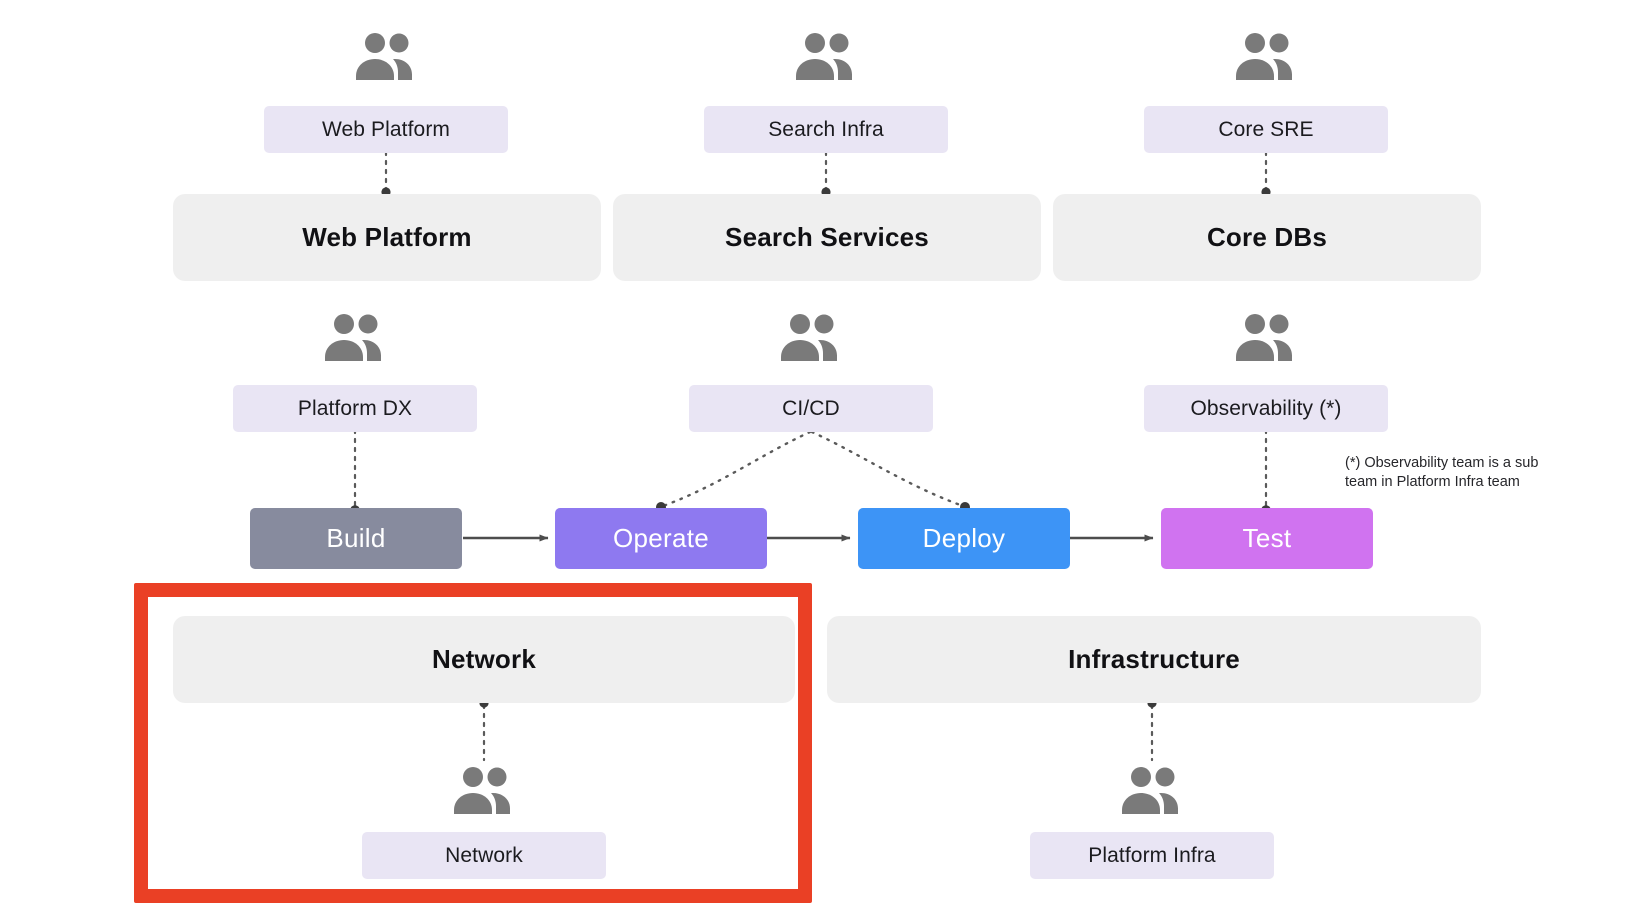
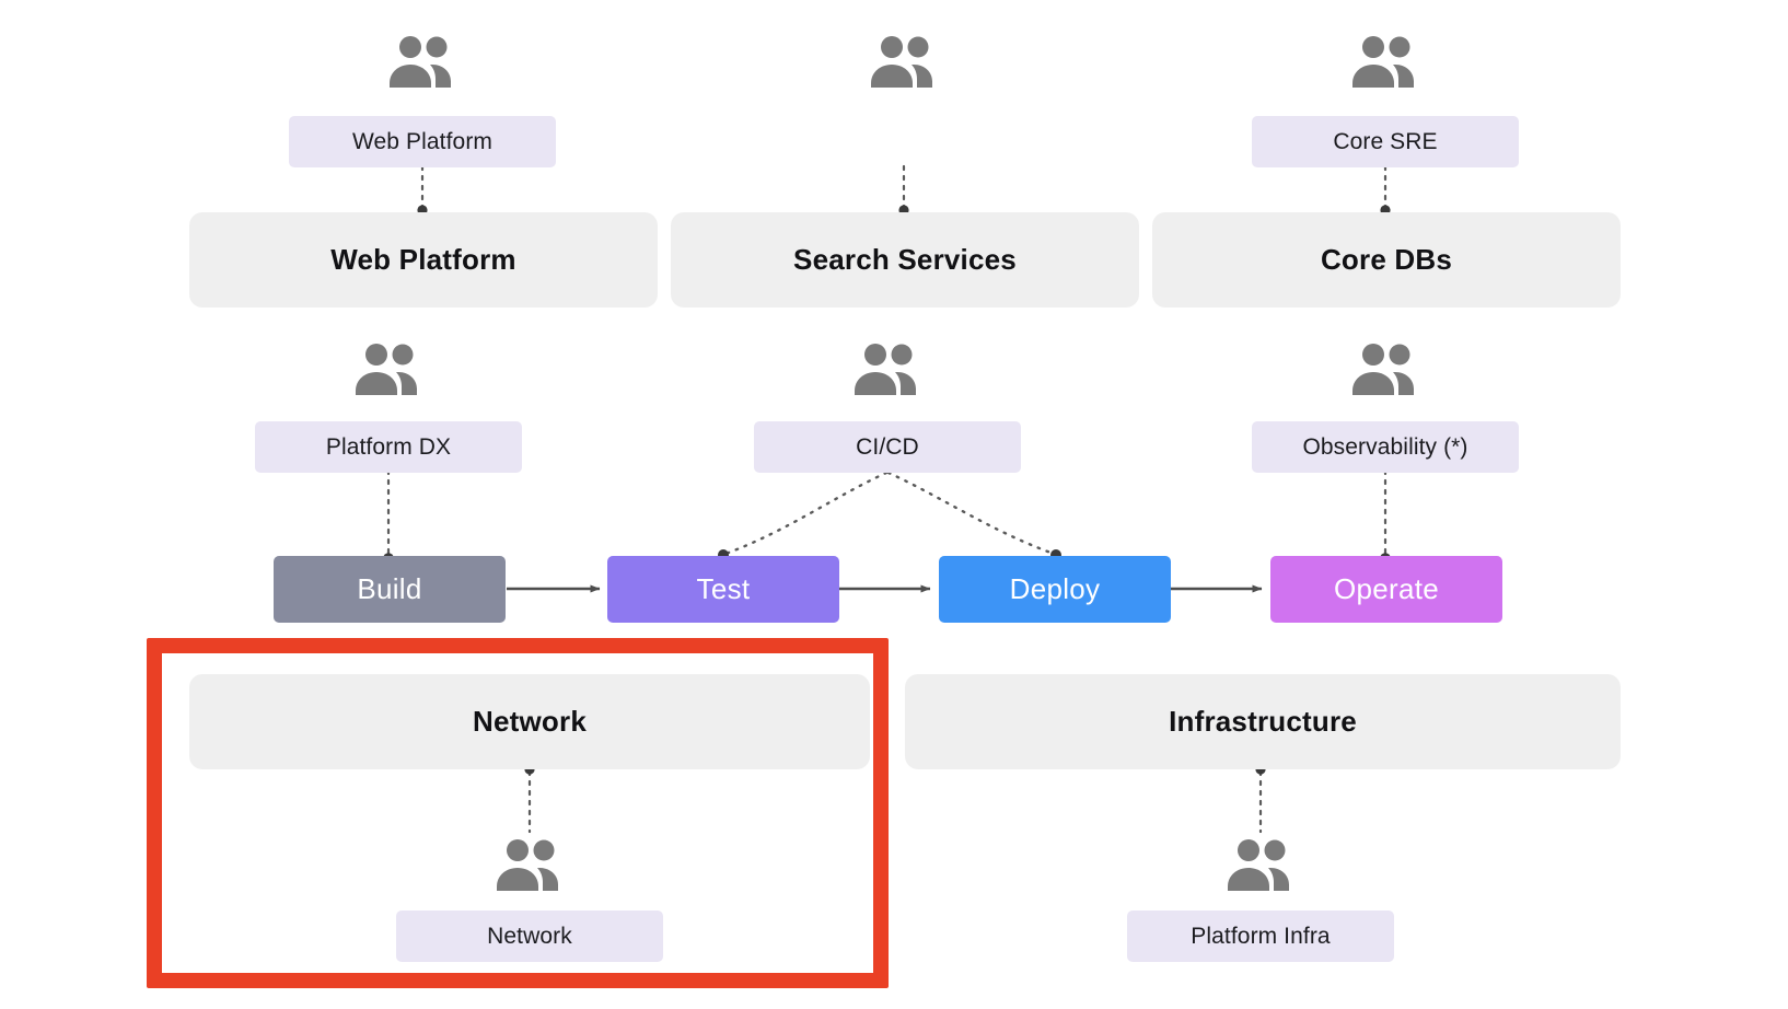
  Web Platform
- Search Infra
  Core SRE
  Web Platform
  Search Services
  Core DBs
  Platform DX
  CI/CD
  Observability (*)
- (*) Observability team is a sub
- team in Platform Infra team
  Build
- Operate
+ Test
  Deploy
- Test
+ Operate
  Network
  Infrastructure
  Network
  Platform Infra
